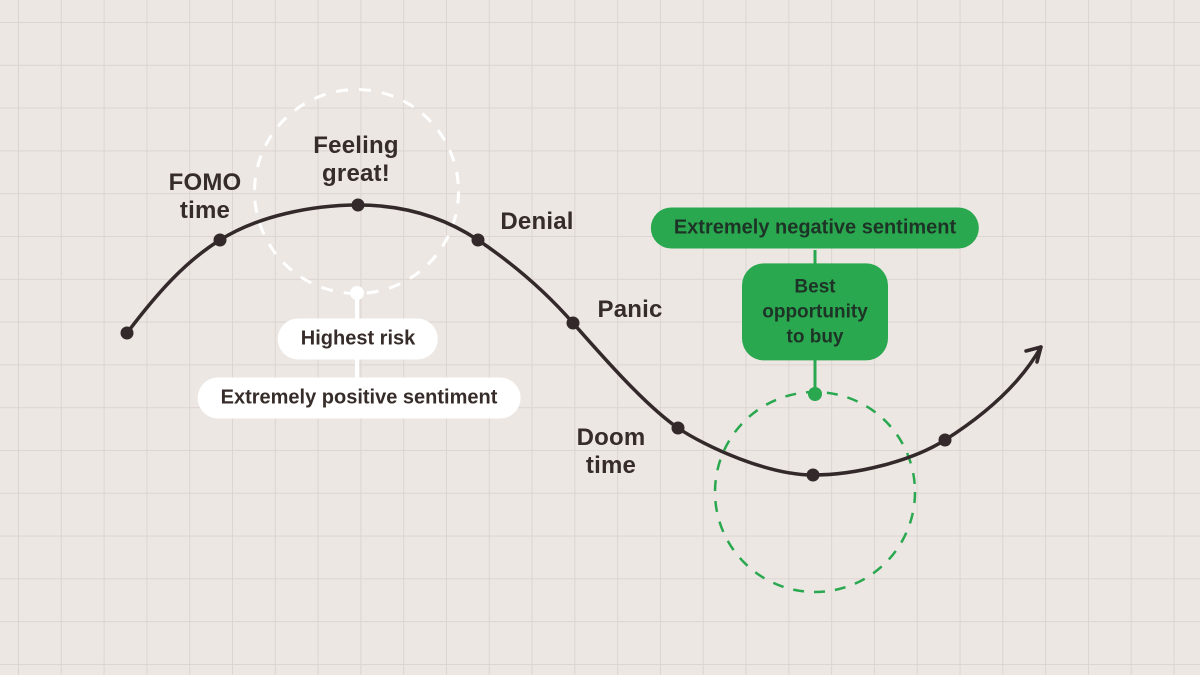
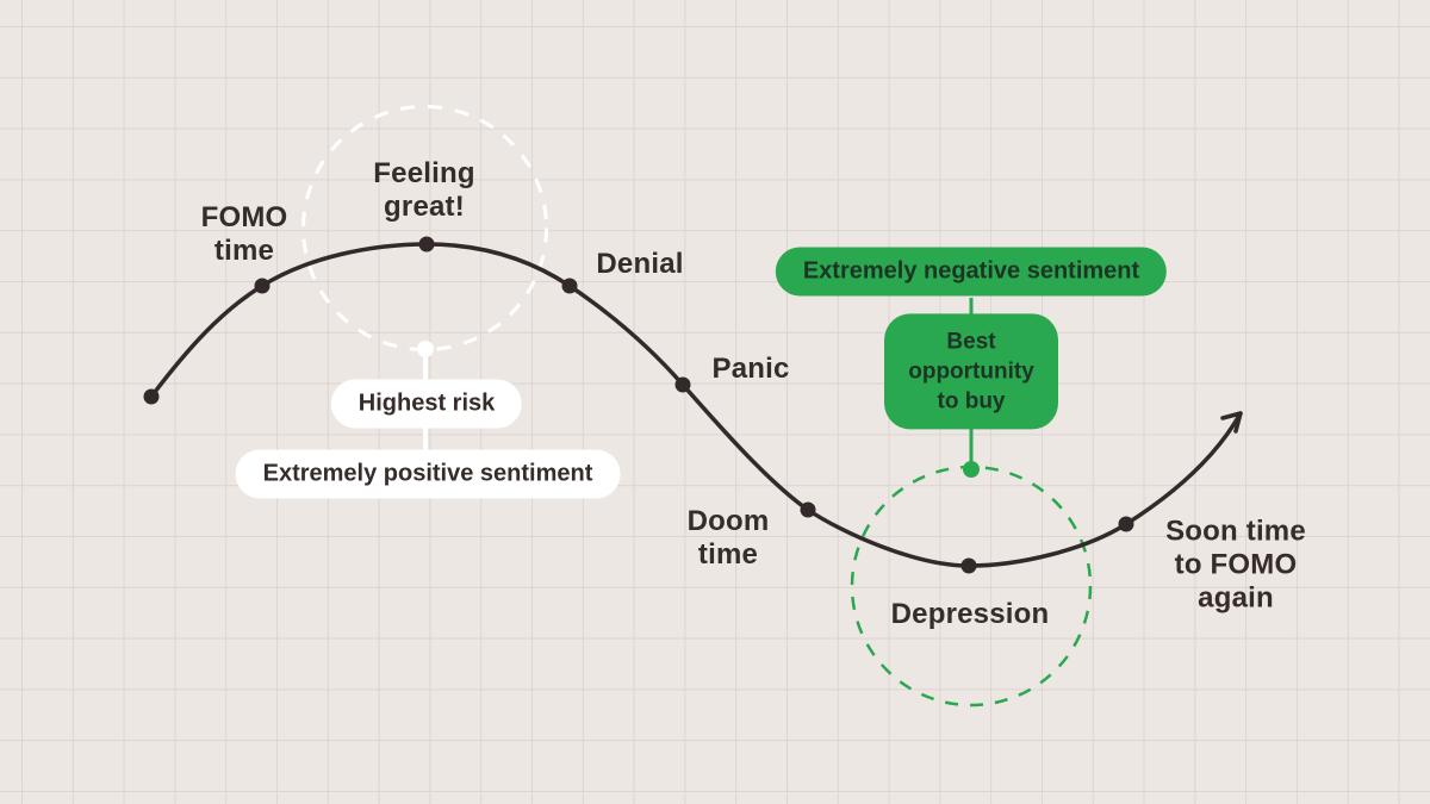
  FOMO
  time
  Feeling
  great!
  Denial
  Panic
  Doom
  time
+ Depression
+ Soon time
+ to FOMO again
  Highest risk
  Extremely positive sentiment
  Extremely negative sentiment
  Best
  opportunity
  to buy
